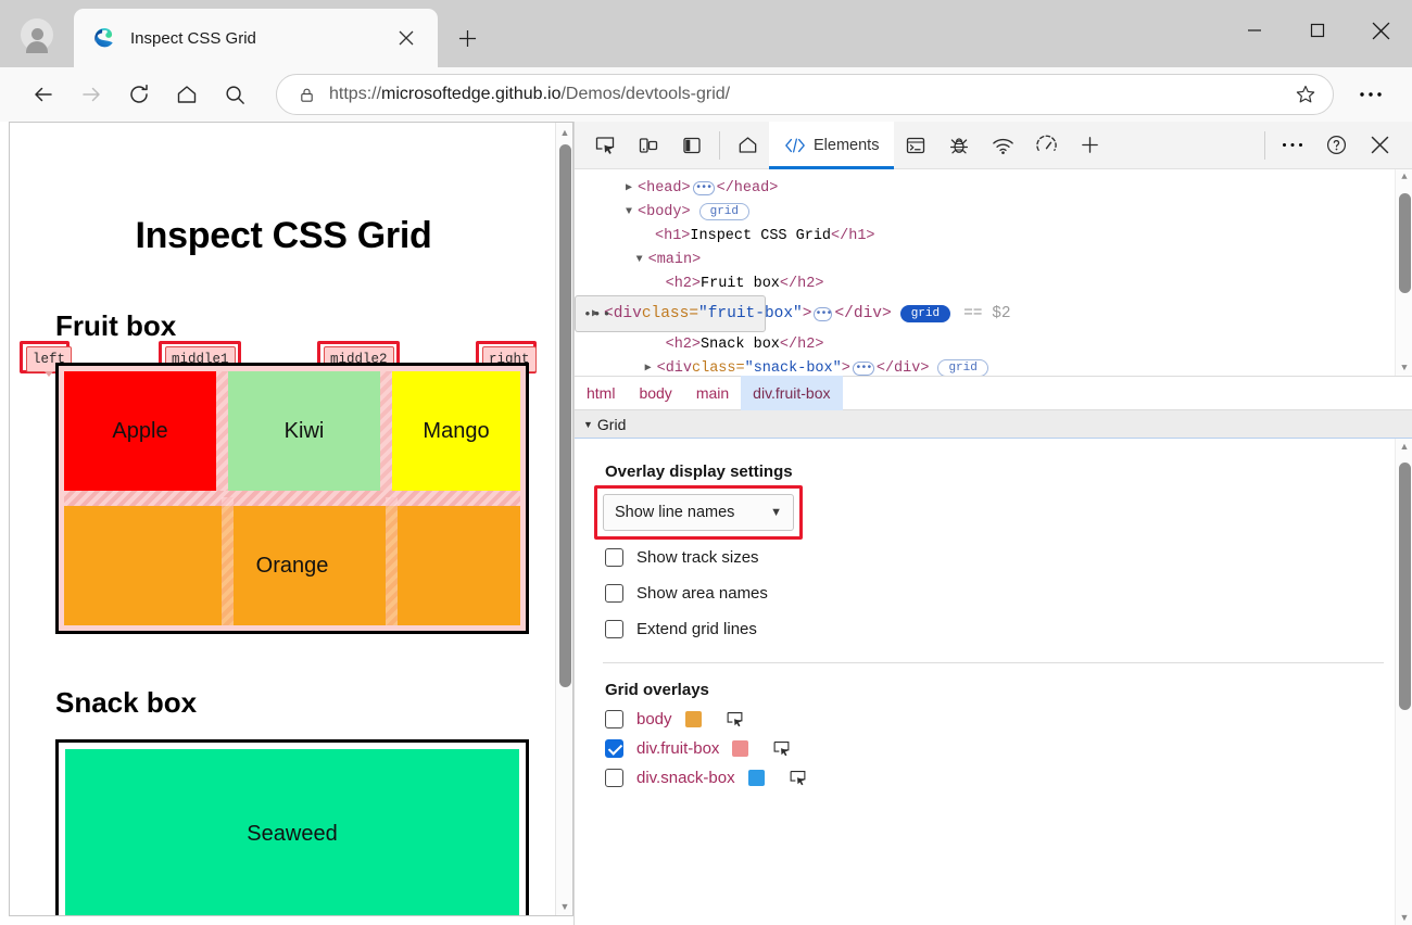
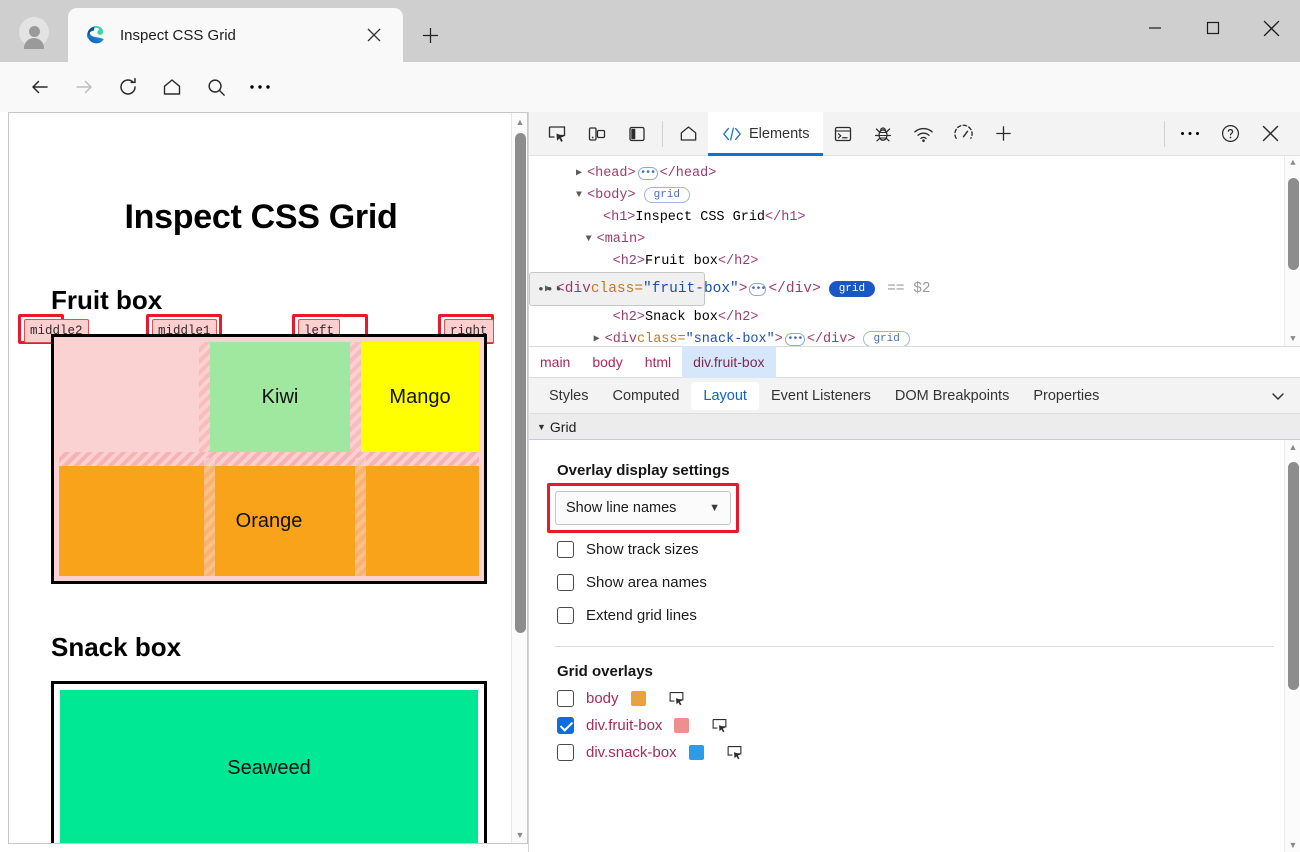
  Inspect CSS Grid
- https://microsoftedge.github.io/Demos/devtools-grid/
  Inspect CSS Grid
  Fruit box
- left
+ middle2
  middle1
- middle2
+ left
  right
- Apple
  Kiwi
  Mango
  Orange
  Snack box
  Seaweed
  ▲
  ▼
  Elements
  ▶
  <head>
  •••
  </head>
  ▼
  <body>
  grid
  <h1>
  Inspect CSS Grid
  </h1>
  ▼
  <main>
  <h2>
  Fruit box
  </h2>
  •••
  ▶
  <div
  class=
  "fruit-box"
  >
  •••
  </div>
  grid
  == $2
  <h2>
  Snack box
  </h2>
  ▶
  <div
  class=
  "snack-box"
  >
  •••
  </div>
  grid
  ▲
  ▼
- html
+ main
  body
- main
+ html
  div.fruit-box
+ Styles
+ Computed
+ Layout
+ Event Listeners
+ DOM Breakpoints
+ Properties
  ▼
  Grid
  Overlay display settings
  Show line names
  ▼
  Show track sizes
  Show area names
  Extend grid lines
  Grid overlays
  body
  div.fruit-box
  div.snack-box
  ▲
  ▼
